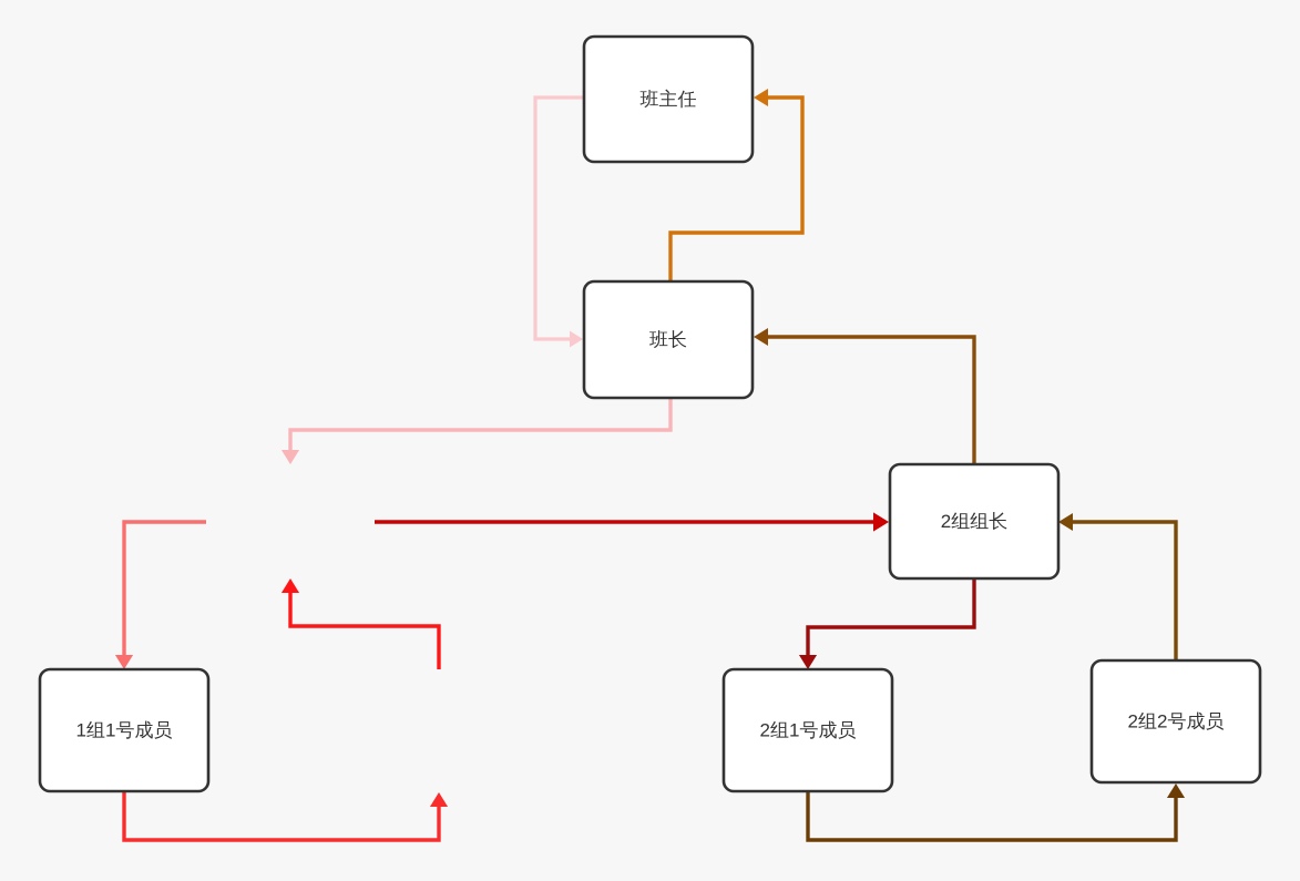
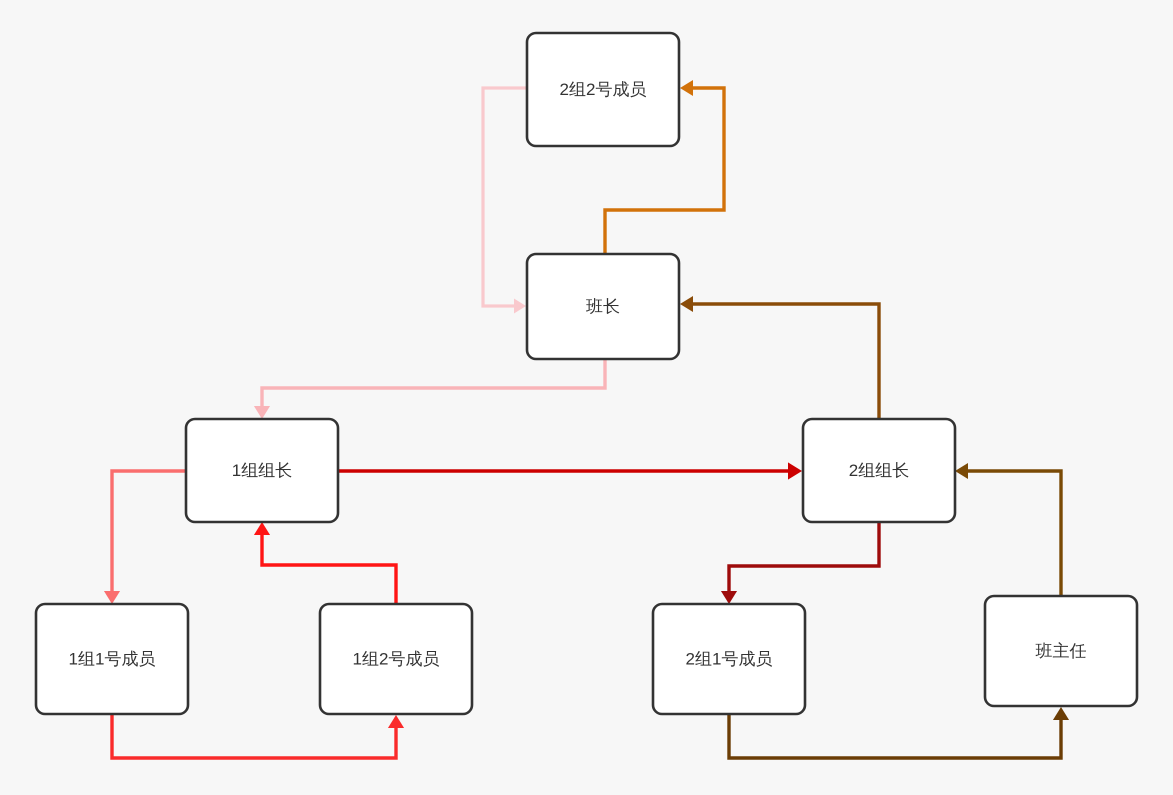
- 班主任
+ 2组2号成员
  班长
+ 1组组长
  2组组长
  1组1号成员
+ 1组2号成员
  2组1号成员
- 2组2号成员
+ 班主任
